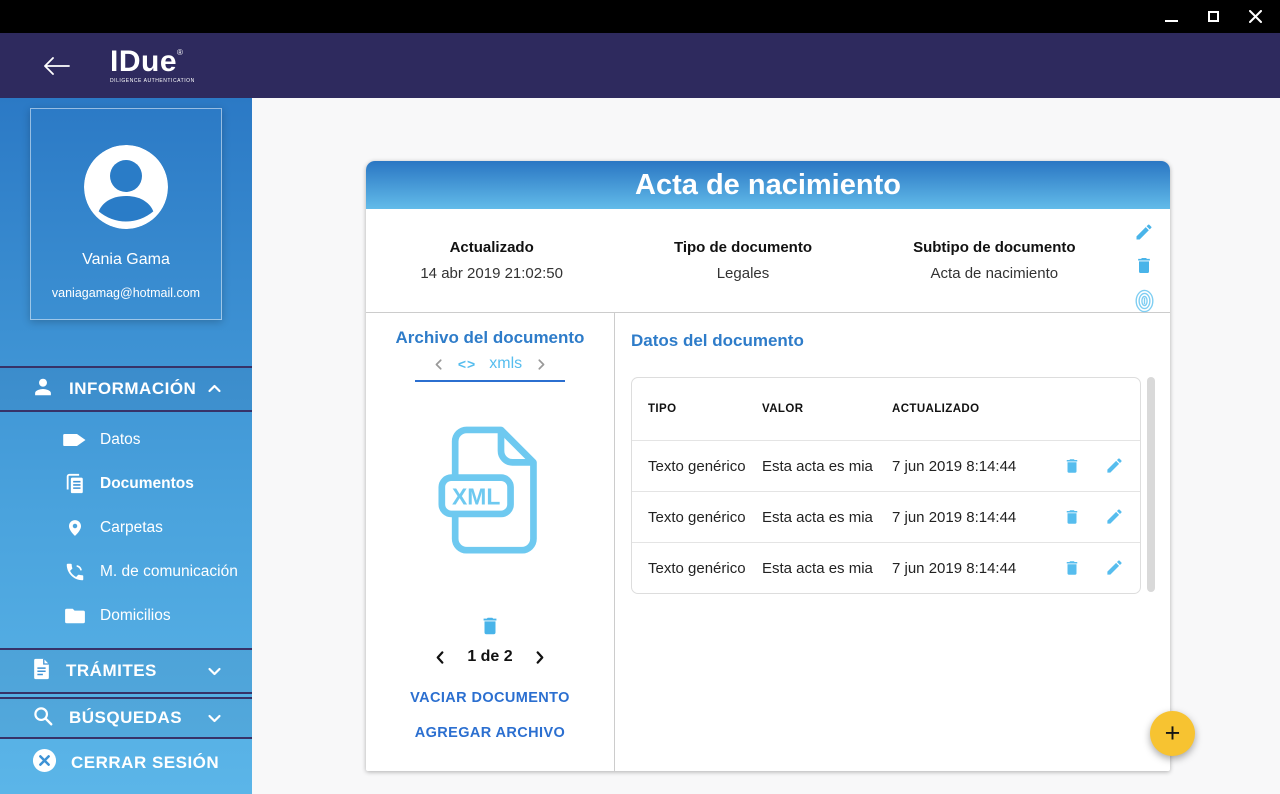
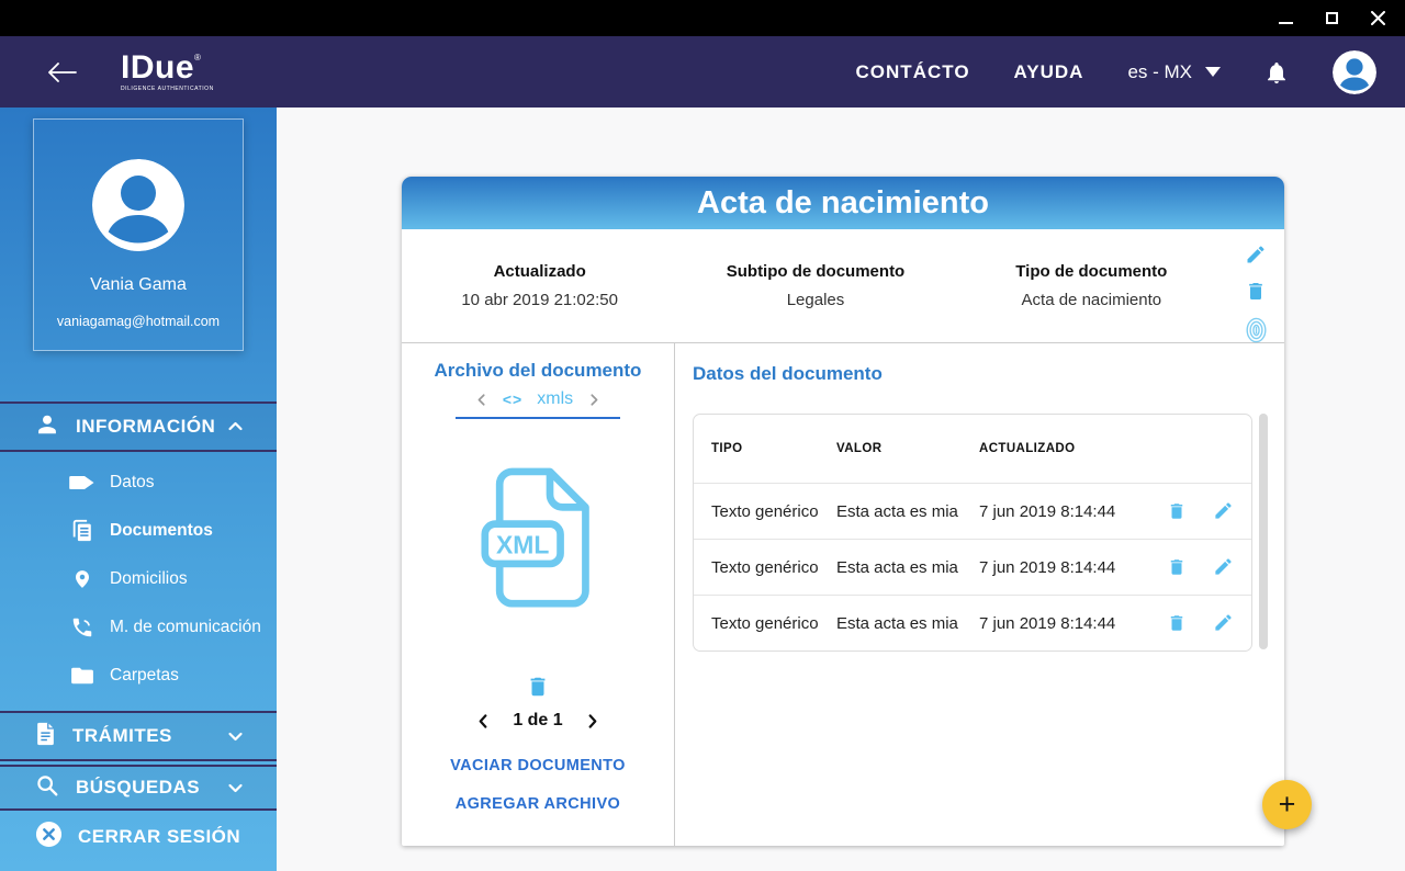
  IDue
  ®
+ CONTÁCTO
+ AYUDA
+ es - MX
  Vania Gama
  vaniagamag@hotmail.com
  INFORMACIÓN
  Datos
  Documentos
- Carpetas
+ Domicilios
  M. de comunicación
- Domicilios
+ Carpetas
  TRÁMITES
  BÚSQUEDAS
  CERRAR SESIÓN
  Acta de nacimiento
  Actualizado
- 14 abr 2019 21:02:50
+ 10 abr 2019 21:02:50
- Tipo de documento
+ Subtipo de documento
  Legales
- Subtipo de documento
+ Tipo de documento
  Acta de nacimiento
  Archivo del documento
  <>
  xmls
  XML
- 1 de 2
+ 1 de 1
  VACIAR DOCUMENTO
  AGREGAR ARCHIVO
  Datos del documento
  TIPO
  VALOR
  ACTUALIZADO
  Texto genérico
  Esta acta es mia
  7 jun 2019 8:14:44
  Texto genérico
  Esta acta es mia
  7 jun 2019 8:14:44
  Texto genérico
  Esta acta es mia
  7 jun 2019 8:14:44
  +
